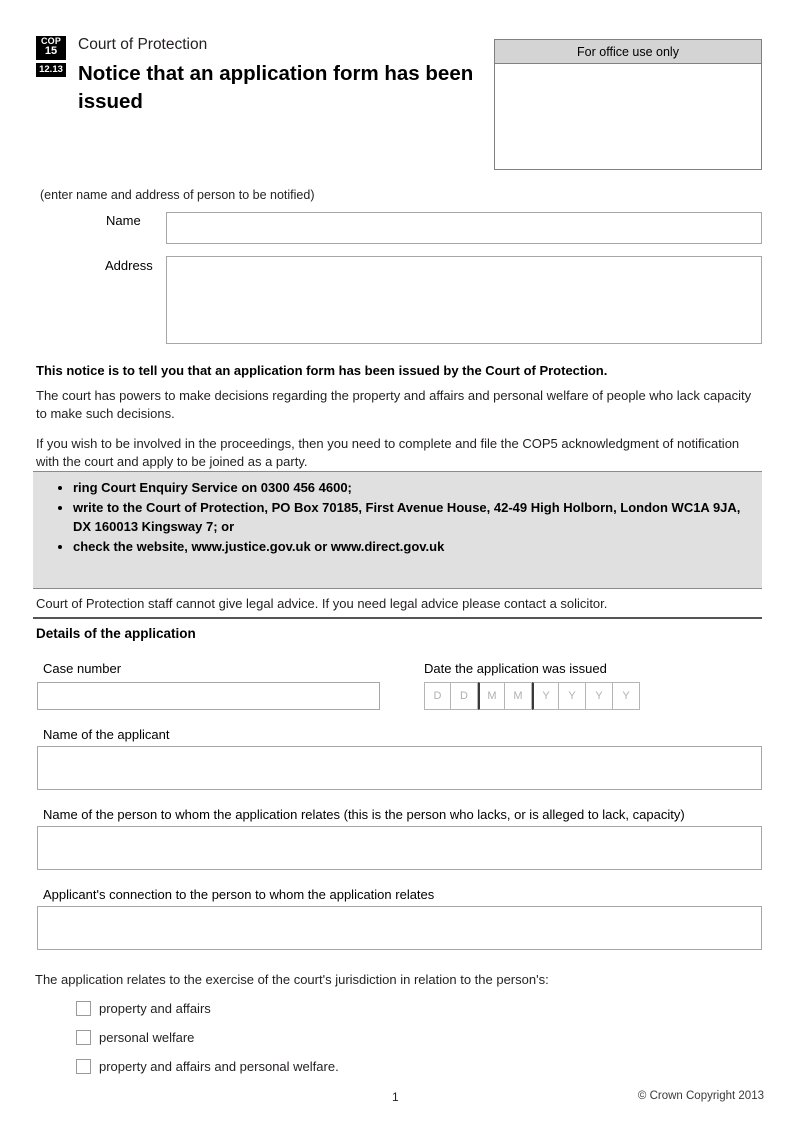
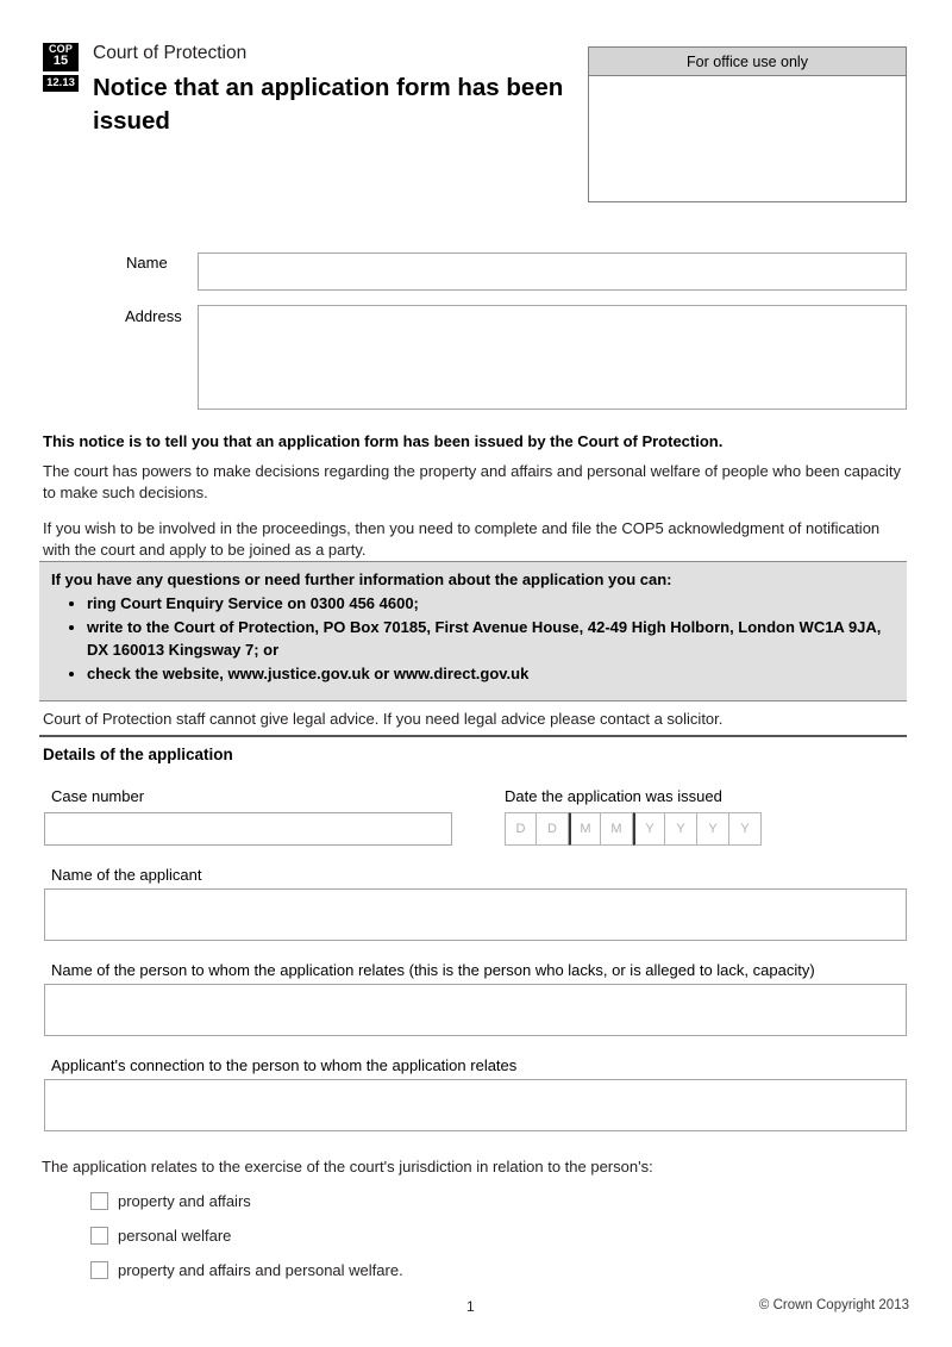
  COP
  15
  12.13
  Court of Protection
  Notice that an application form has been issued
  For office use only
- (enter name and address of person to be notified)
  Name
  Address
  This notice is to tell you that an application form has been issued by the Court of Protection.
- The court has powers to make decisions regarding the property and affairs and personal welfare of people who lack capacity to make such decisions.
+ The court has powers to make decisions regarding the property and affairs and personal welfare of people who been capacity to make such decisions.
  If you wish to be involved in the proceedings, then you need to complete and file the COP5 acknowledgment of notification with the court and apply to be joined as a party.
+ If you have any questions or need further information about the application you can:
  ring Court Enquiry Service on 0300 456 4600;
  write to the Court of Protection, PO Box 70185, First Avenue House, 42-49 High Holborn, London WC1A 9JA, DX 160013 Kingsway 7; or
  check the website, www.justice.gov.uk or www.direct.gov.uk
  Court of Protection staff cannot give legal advice. If you need legal advice please contact a solicitor.
  Details of the application
  Case number
  Date the application was issued
  D
  D
  M
  M
  Y
  Y
  Y
  Y
  Name of the applicant
  Name of the person to whom the application relates (this is the person who lacks, or is alleged to lack, capacity)
  Applicant's connection to the person to whom the application relates
  The application relates to the exercise of the court's jurisdiction in relation to the person's:
  property and affairs
  personal welfare
  property and affairs and personal welfare.
  1
  © Crown Copyright 2013
